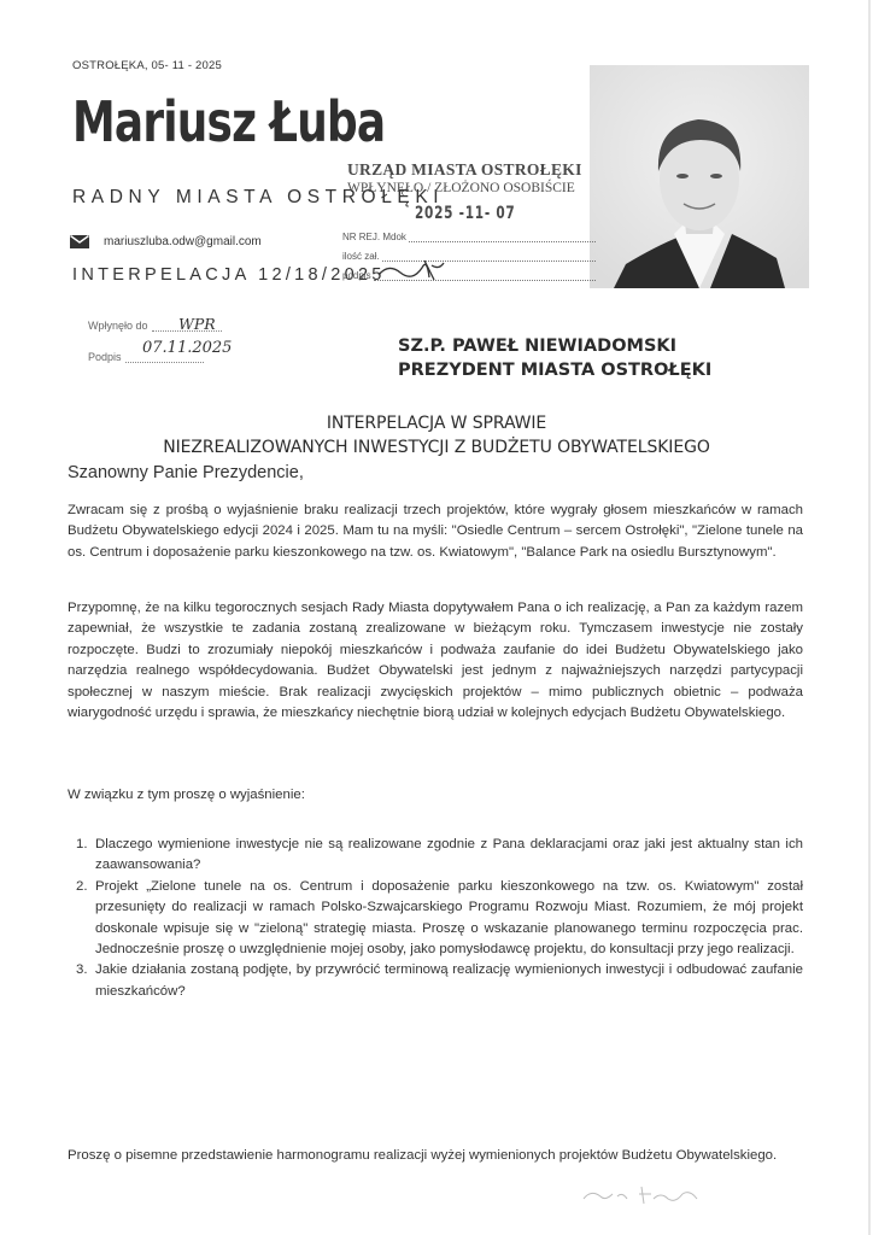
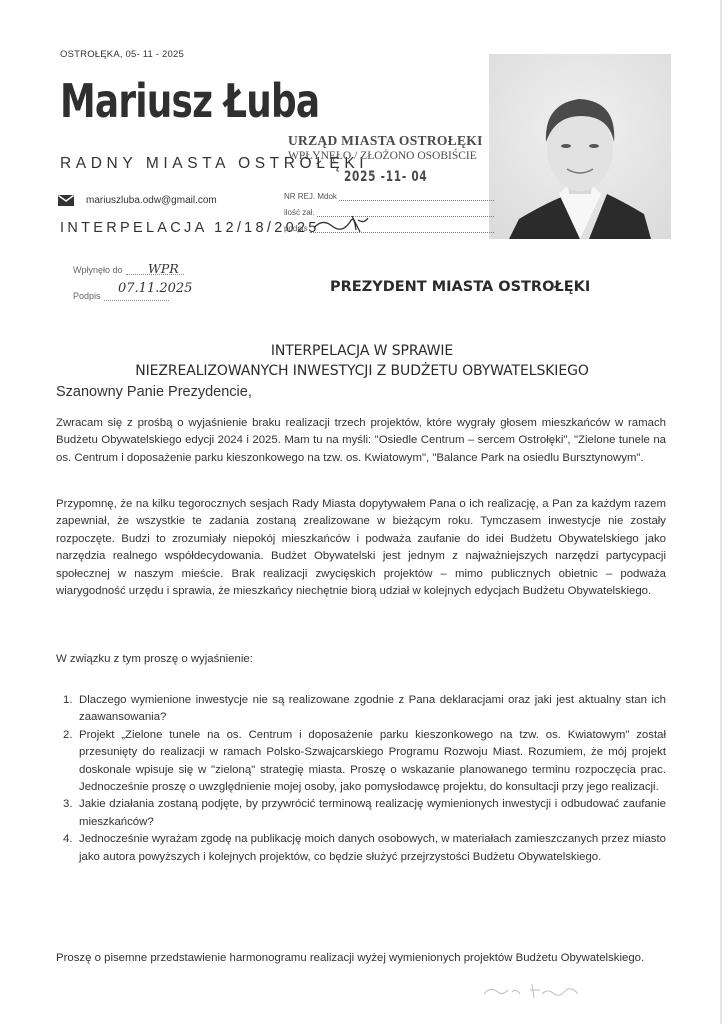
  OSTROŁĘKA, 05- 11 - 2025
  Mariusz Łuba
  RADNY MIASTA OSTROŁĘKI
  mariuszluba.odw@gmail.com
  INTERPELACJA 12/18/2025
  URZĄD MIASTA OSTROŁĘKI
  WPŁYNĘŁO / ZŁOŻONO OSOBIŚCIE
- 2025 -11- 07
+ 2025 -11- 04
  NR REJ. Mdok
  ilość zał.
  podpis
  Wpłynęło do
  Podpis
  WPR
  07.11.2025
- SZ.P. PAWEŁ NIEWIADOMSKI
  PREZYDENT MIASTA OSTROŁĘKI
  INTERPELACJA W SPRAWIE
  NIEZREALIZOWANYCH INWESTYCJI Z BUDŻETU OBYWATELSKIEGO
  Szanowny Panie Prezydencie,
  Zwracam się z prośbą o wyjaśnienie braku realizacji trzech projektów, które wygrały głosem mieszkańców w ramach Budżetu Obywatelskiego edycji 2024 i 2025. Mam tu na myśli: "Osiedle Centrum – sercem Ostrołęki", "Zielone tunele na os. Centrum i doposażenie parku kieszonkowego na tzw. os. Kwiatowym", "Balance Park na osiedlu Bursztynowym".
  Przypomnę, że na kilku tegorocznych sesjach Rady Miasta dopytywałem Pana o ich realizację, a Pan za każdym razem zapewniał, że wszystkie te zadania zostaną zrealizowane w bieżącym roku. Tymczasem inwestycje nie zostały rozpoczęte. Budzi to zrozumiały niepokój mieszkańców i podważa zaufanie do idei Budżetu Obywatelskiego jako narzędzia realnego współdecydowania. Budżet Obywatelski jest jednym z najważniejszych narzędzi partycypacji społecznej w naszym mieście. Brak realizacji zwycięskich projektów – mimo publicznych obietnic – podważa wiarygodność urzędu i sprawia, że mieszkańcy niechętnie biorą udział w kolejnych edycjach Budżetu Obywatelskiego.
  W związku z tym proszę o wyjaśnienie:
  1.
  Dlaczego wymienione inwestycje nie są realizowane zgodnie z Pana deklaracjami oraz jaki jest aktualny stan ich zaawansowania?
  2.
  Projekt „Zielone tunele na os. Centrum i doposażenie parku kieszonkowego na tzw. os. Kwiatowym" został przesunięty do realizacji w ramach Polsko-Szwajcarskiego Programu Rozwoju Miast. Rozumiem, że mój projekt doskonale wpisuje się w "zieloną" strategię miasta. Proszę o wskazanie planowanego terminu rozpoczęcia prac. Jednocześnie proszę o uwzględnienie mojej osoby, jako pomysłodawcę projektu, do konsultacji przy jego realizacji.
  3.
  Jakie działania zostaną podjęte, by przywrócić terminową realizację wymienionych inwestycji i odbudować zaufanie mieszkańców?
+ 4.
+ Jednocześnie wyrażam zgodę na publikację moich danych osobowych, w materiałach zamieszczanych przez miasto jako autora powyższych i kolejnych projektów, co będzie służyć przejrzystości Budżetu Obywatelskiego.
  Proszę o pisemne przedstawienie harmonogramu realizacji wyżej wymienionych projektów Budżetu Obywatelskiego.
